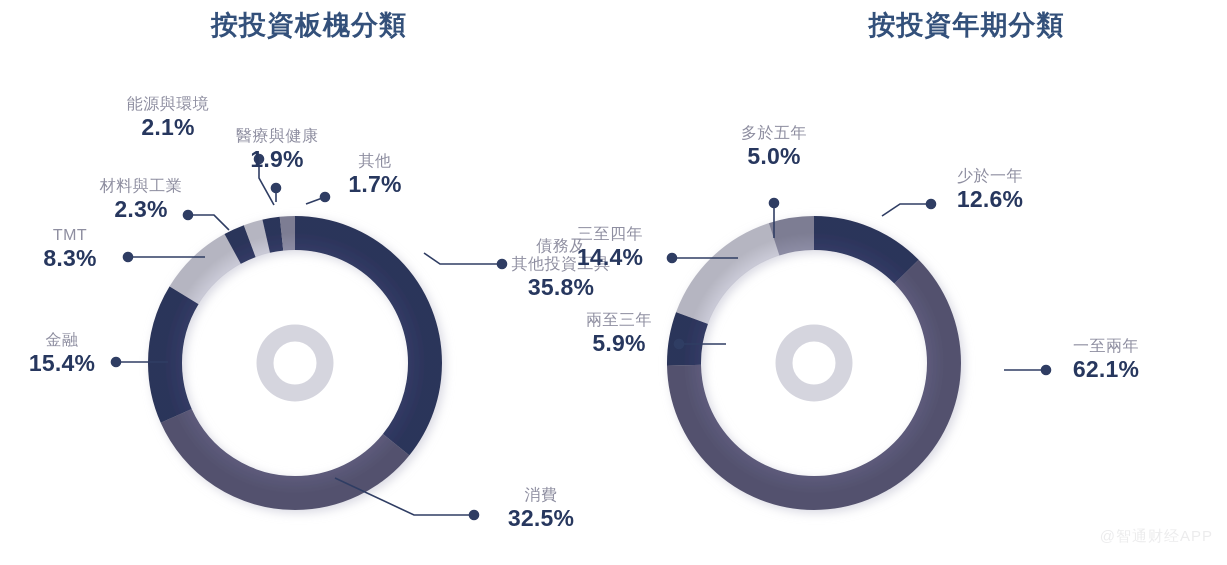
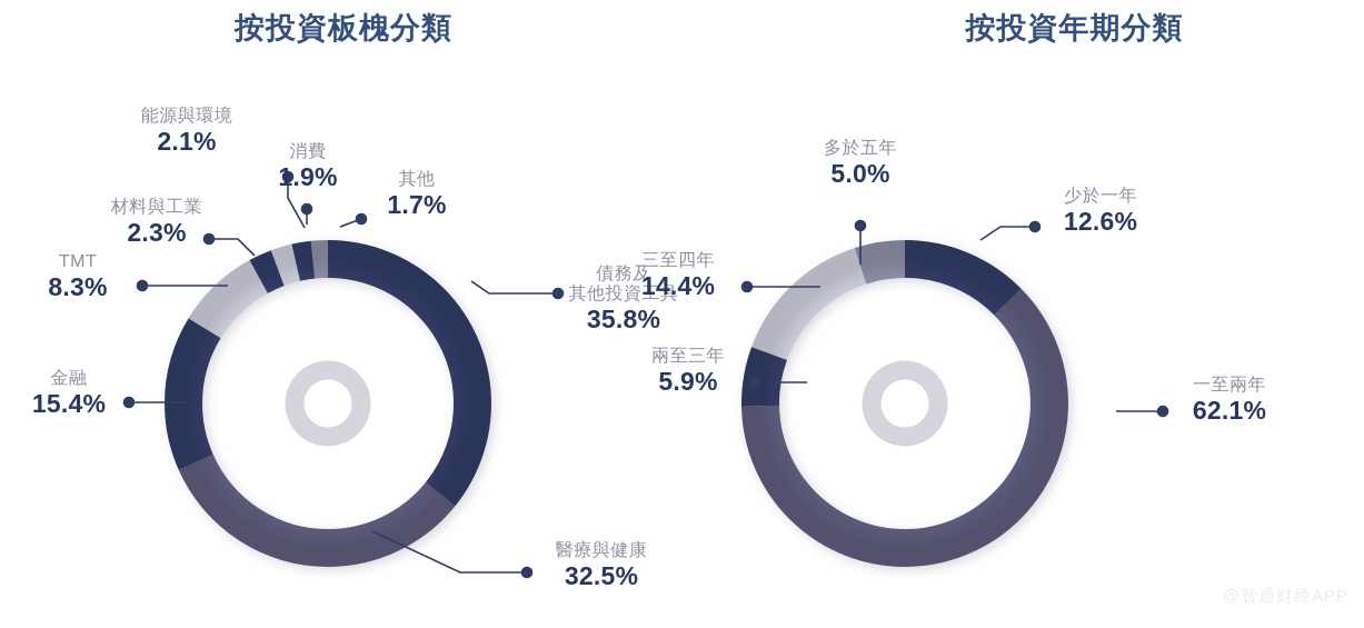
  按投資板槐分類
  能源與環境
  2.1%
- 醫療與健康
+ 消費
  1.9%
  其他
  1.7%
  材料與工業
  2.3%
  TMT
  8.3%
  金融
  15.4%
  債務及
  其他投資工具
  35.8%
- 消費
+ 醫療與健康
  32.5%
  按投資年期分類
  多於五年
  5.0%
  少於一年
  12.6%
  三至四年
  14.4%
  兩至三年
  5.9%
  一至兩年
  62.1%
